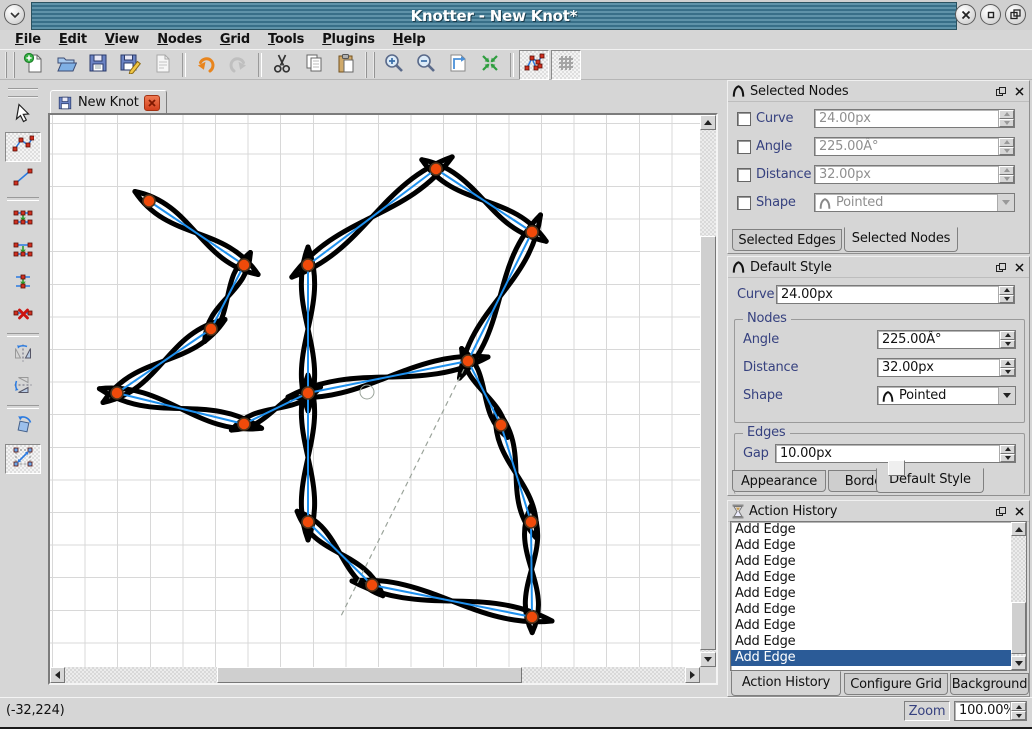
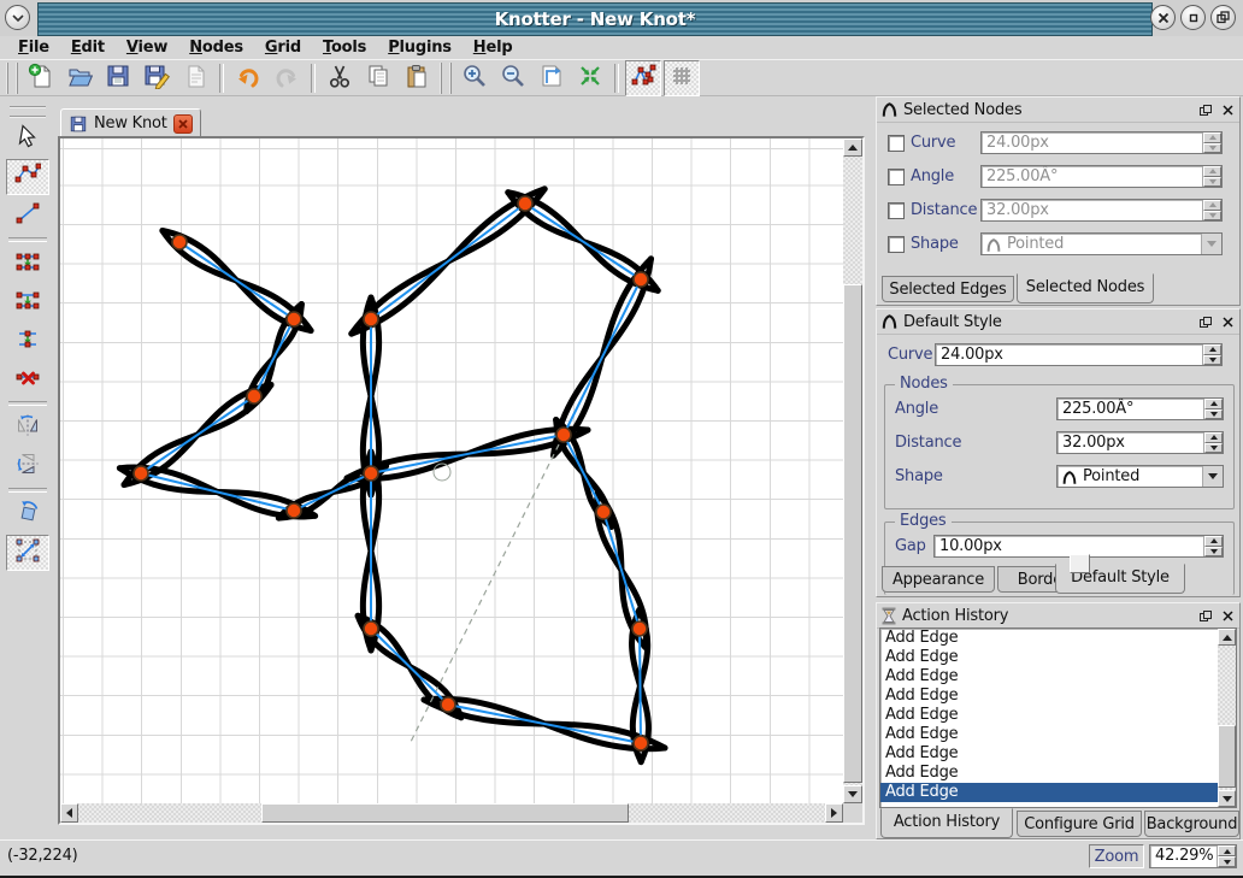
  Knotter - New Knot*
  File
  Edit
  View
  Nodes
  Grid
  Tools
  Plugins
  Help
  New Knot
  Selected Nodes
  Curve
  24.00px
  Angle
  225.00Â°
  Distance
  32.00px
  Shape
  Pointed
  Selected Edges
  Selected Nodes
  Default Style
  Curve
  24.00px
  Nodes
  Angle
  225.00Â°
  Distance
  32.00px
  Shape
  Pointed
  Edges
  Gap
  10.00px
  Appearance
  Default Style
  Action History
  Add Edge
  Add Edge
  Add Edge
  Add Edge
  Add Edge
  Add Edge
  Add Edge
  Add Edge
  Add Edge
  Action History
  Configure Grid
  Background
  (-32,224)
  Zoom
- 100.00%
+ 42.29%
